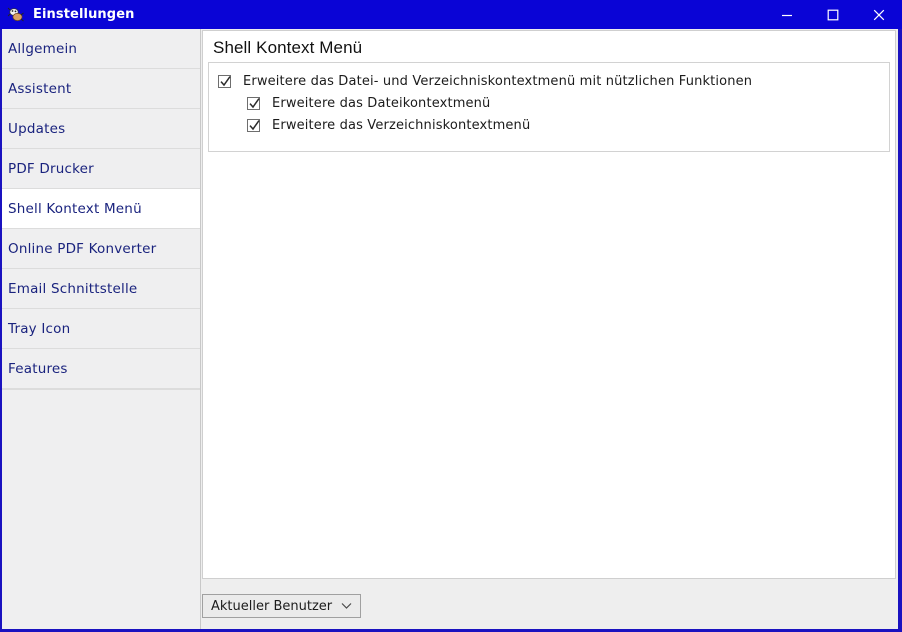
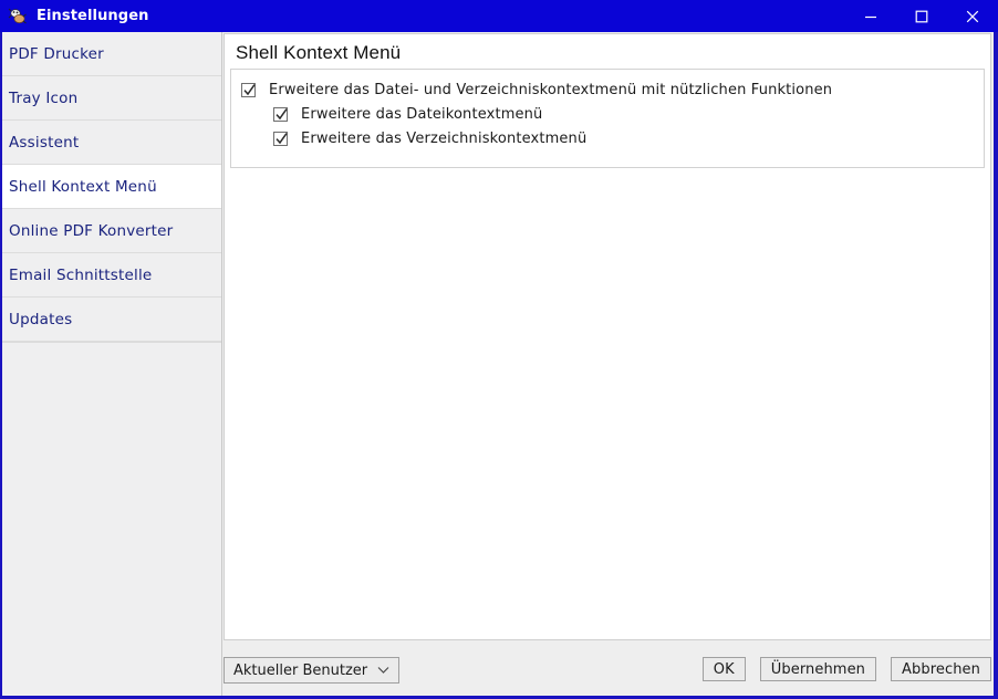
  Einstellungen
- Allgemein
- Assistent
+ PDF Drucker
- Updates
+ Tray Icon
- PDF Drucker
+ Assistent
  Shell Kontext Menü
  Online PDF Konverter
  Email Schnittstelle
- Tray Icon
+ Updates
- Features
  Shell Kontext Menü
  Erweitere das Datei- und Verzeichniskontextmenü mit nützlichen Funktionen
  Erweitere das Dateikontextmenü
  Erweitere das Verzeichniskontextmenü
  Aktueller Benutzer
+ OK
+ Übernehmen
+ Abbrechen
